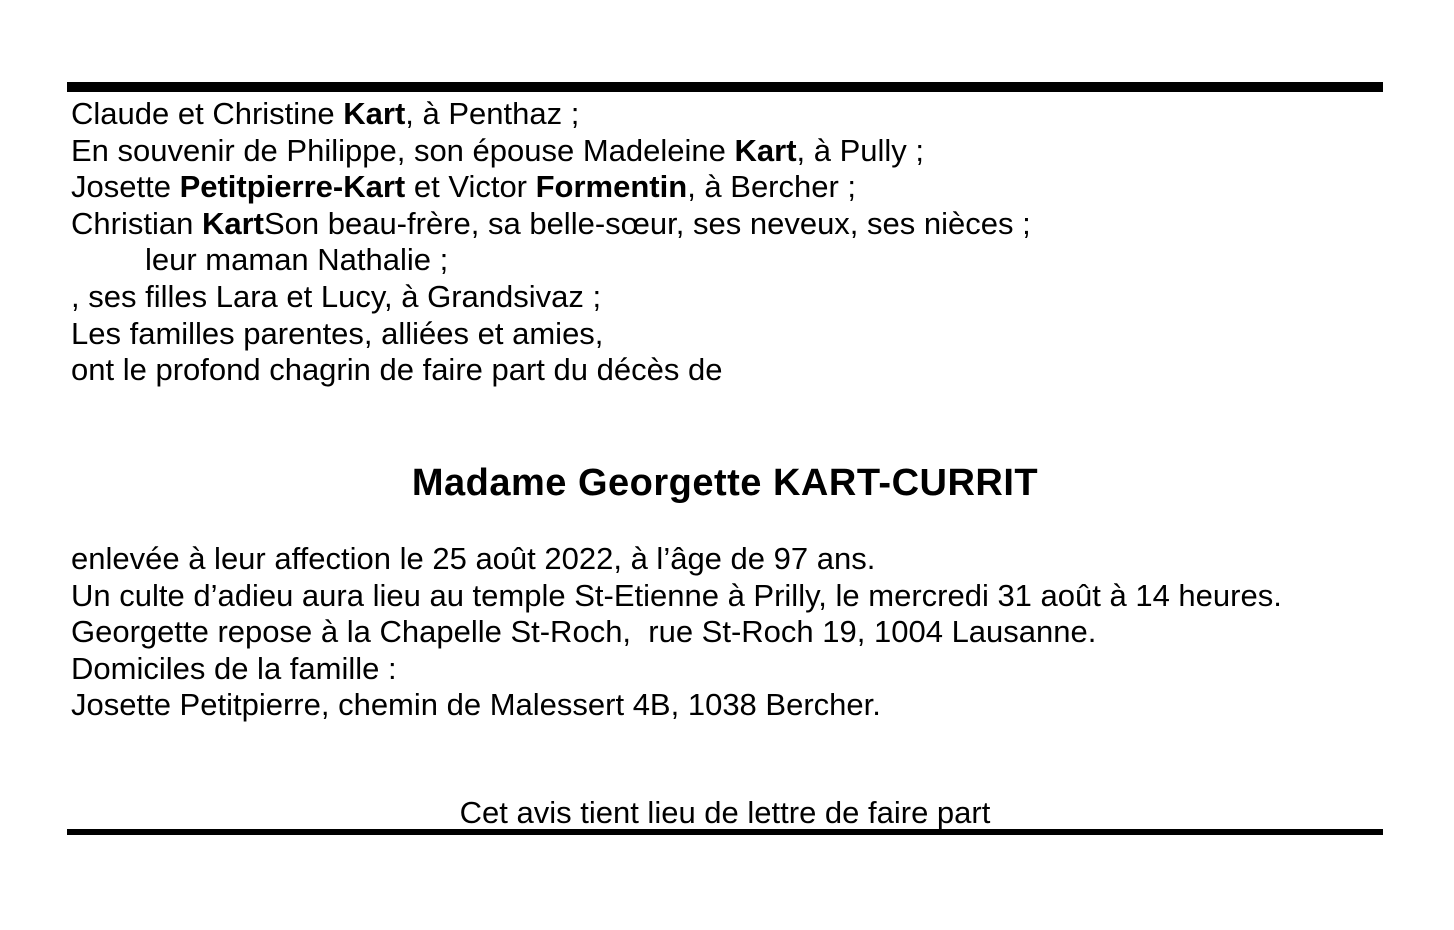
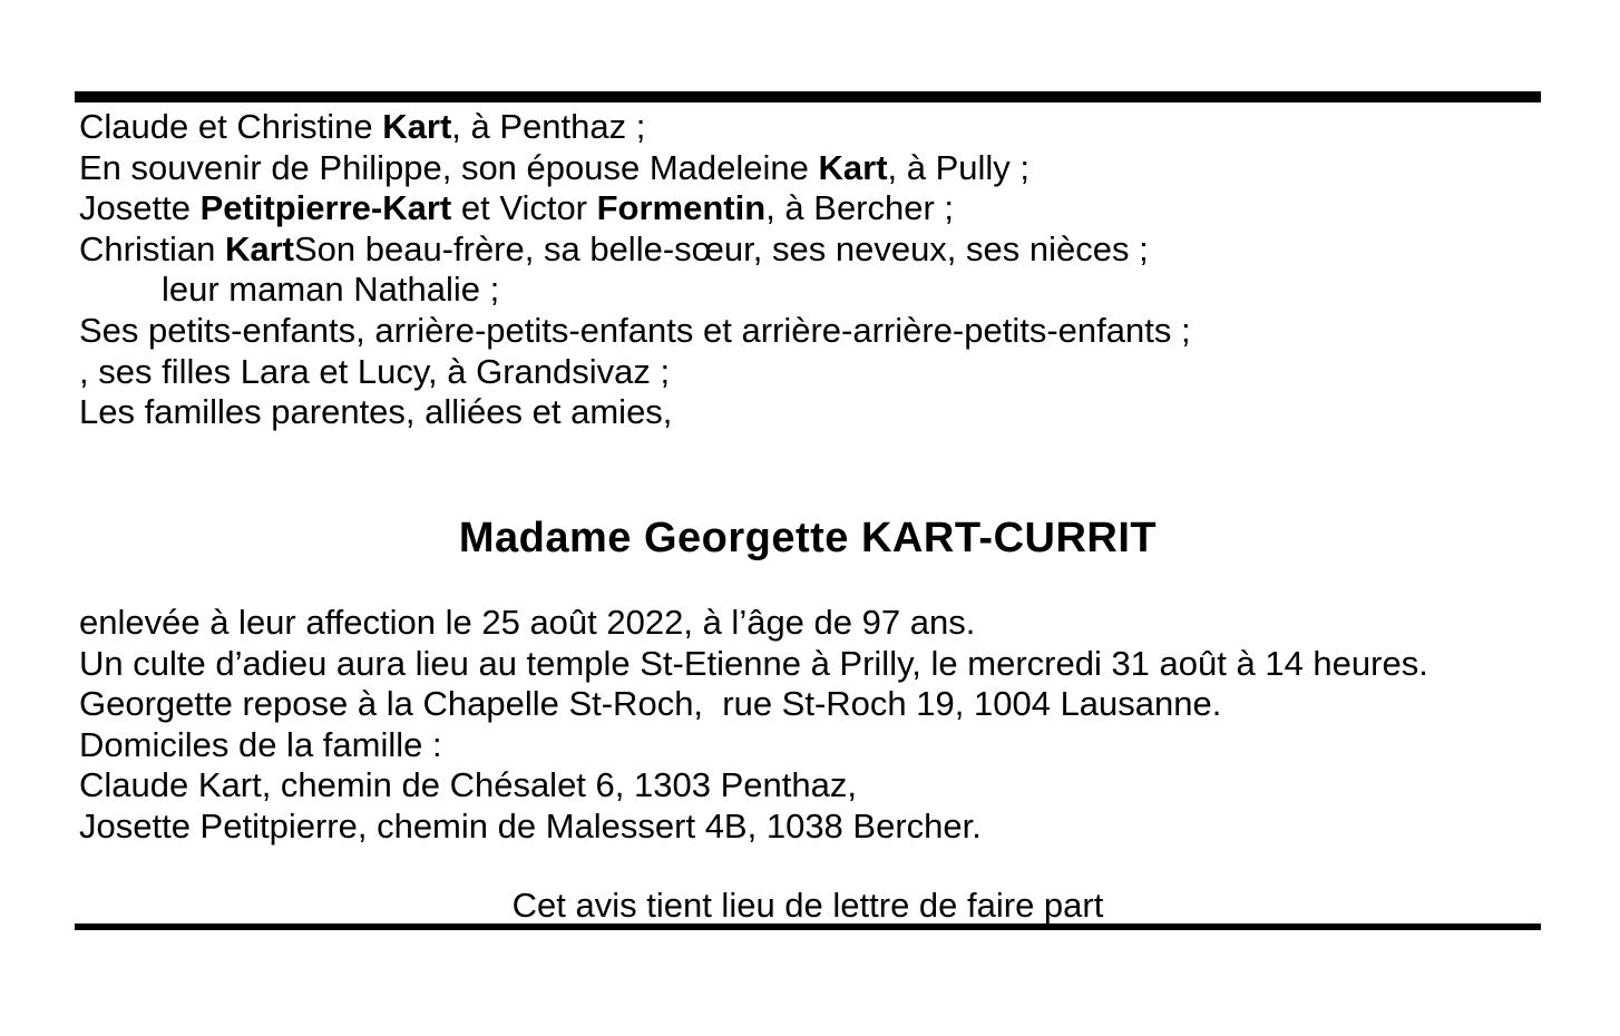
  Claude et Christine Kart, à Penthaz ;
  En souvenir de Philippe, son épouse Madeleine Kart, à Pully ;
  Josette Petitpierre-Kart et Victor Formentin, à Bercher ;
  Christian KartSon beau-frère, sa belle-sœur, ses neveux, ses nièces ;
  leur maman Nathalie ;
+ Ses petits-enfants, arrière-petits-enfants et arrière-arrière-petits-enfants ;
  , ses filles Lara et Lucy, à Grandsivaz ;
  Les familles parentes, alliées et amies,
- ont le profond chagrin de faire part du décès de
  Madame Georgette KART-CURRIT
  enlevée à leur affection le 25 août 2022, à l’âge de 97 ans.
  Un culte d’adieu aura lieu au temple St-Etienne à Prilly, le mercredi 31 août à 14 heures.
  Georgette repose à la Chapelle St-Roch, rue St-Roch 19, 1004 Lausanne.
  Domiciles de la famille :
+ Claude Kart, chemin de Chésalet 6, 1303 Penthaz,
  Josette Petitpierre, chemin de Malessert 4B, 1038 Bercher.
  Cet avis tient lieu de lettre de faire part
